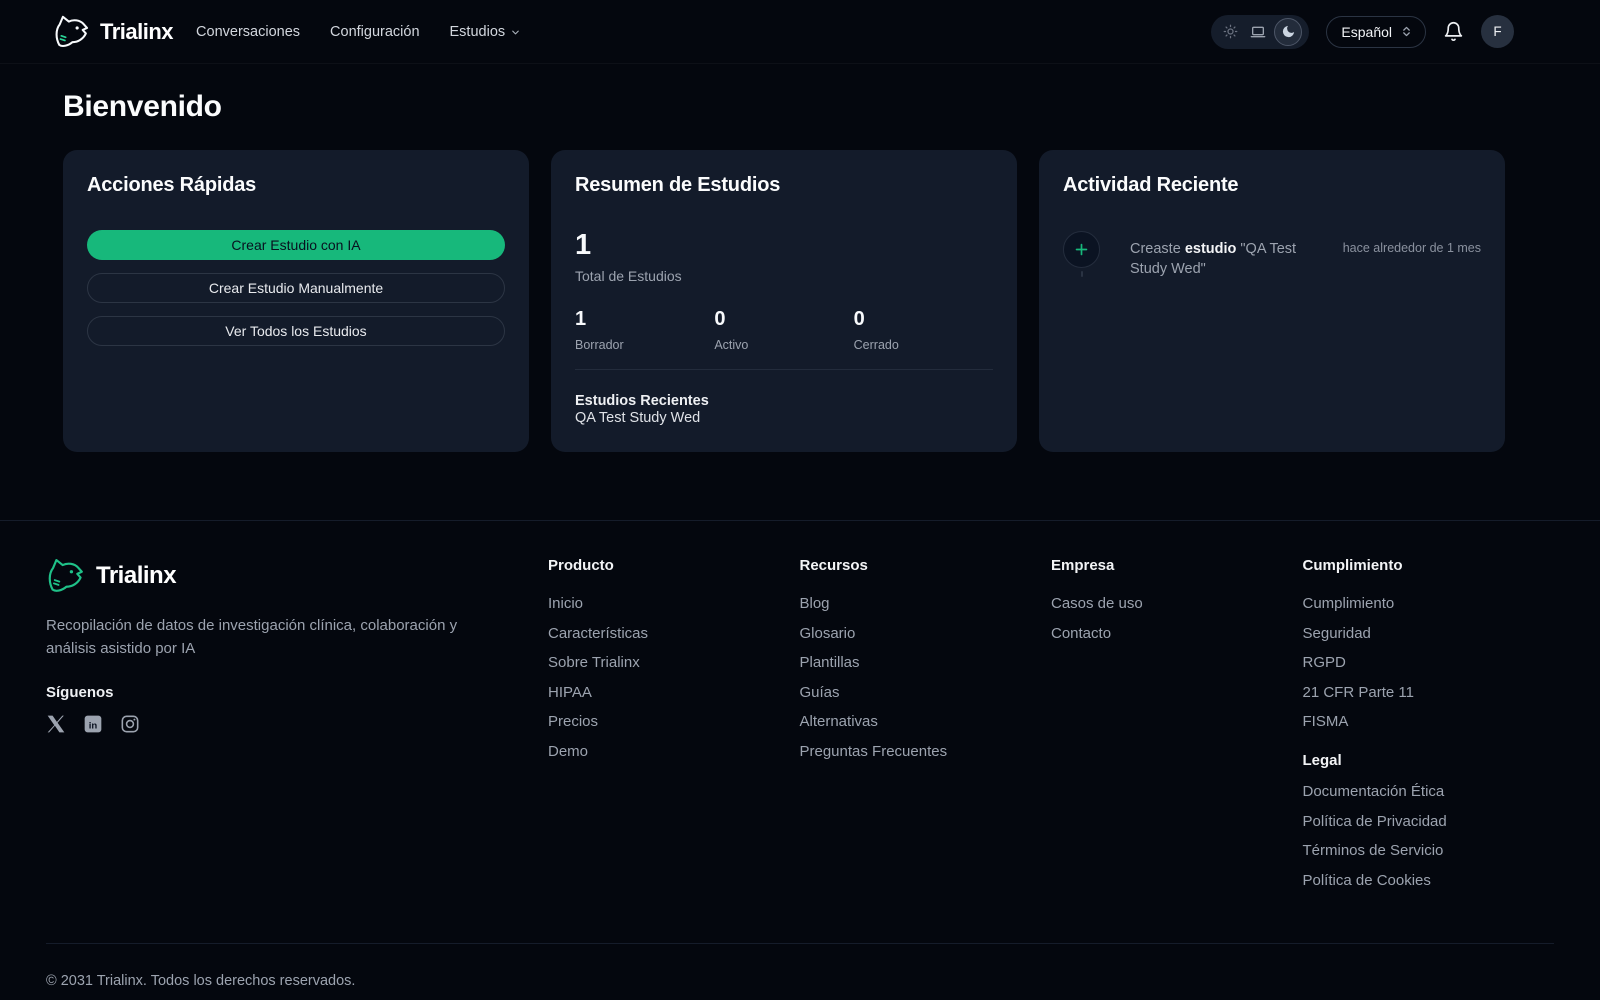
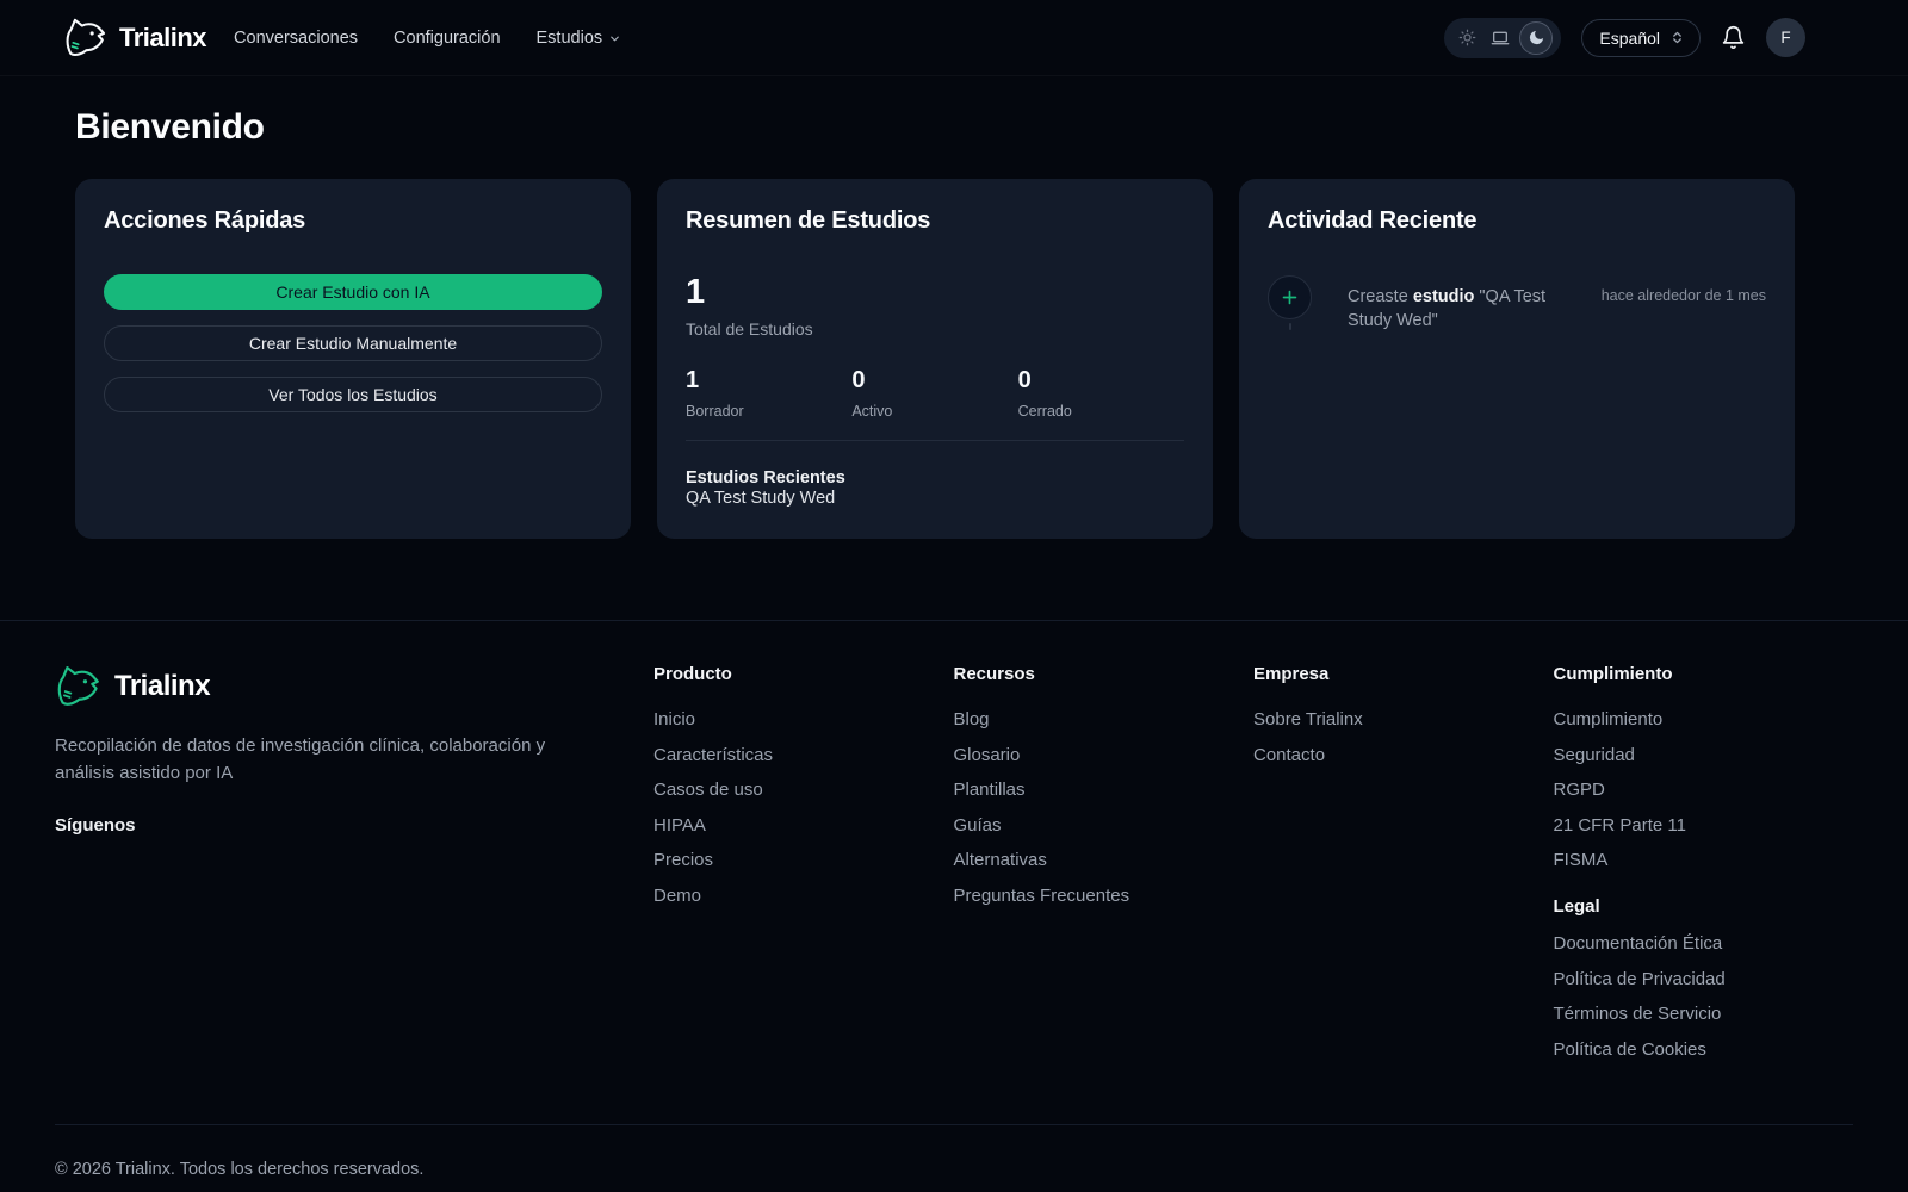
  Trialinx
  Conversaciones
  Configuración
  Estudios
  Español
  F
  Bienvenido
  Acciones Rápidas
  Crear Estudio con IA
  Crear Estudio Manualmente
  Ver Todos los Estudios
  Resumen de Estudios
  1
  Total de Estudios
  1
  Borrador
  0
  Activo
  0
  Cerrado
  Estudios Recientes
  QA Test Study Wed
  Actividad Reciente
  Creaste estudio "QA Test Study Wed"
  hace alrededor de 1 mes
  Trialinx
  Recopilación de datos de investigación clínica, colaboración y análisis asistido por IA
  Síguenos
- in
  Producto
  Inicio
  Características
- Sobre Trialinx
+ Casos de uso
  HIPAA
  Precios
  Demo
  Recursos
  Blog
  Glosario
  Plantillas
  Guías
  Alternativas
  Preguntas Frecuentes
  Empresa
- Casos de uso
+ Sobre Trialinx
  Contacto
  Cumplimiento
  Cumplimiento
  Seguridad
  RGPD
  21 CFR Parte 11
  FISMA
  Legal
  Documentación Ética
  Política de Privacidad
  Términos de Servicio
  Política de Cookies
- © 2031 Trialinx. Todos los derechos reservados.
+ © 2026 Trialinx. Todos los derechos reservados.
